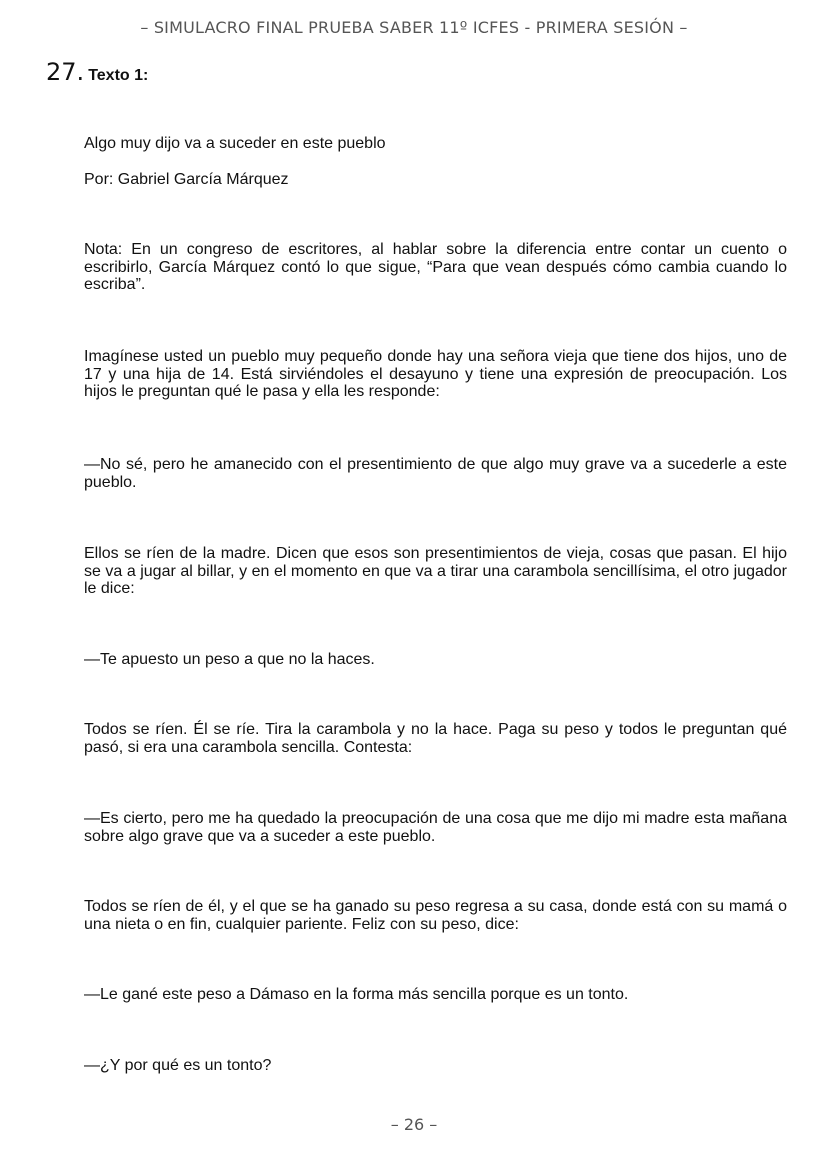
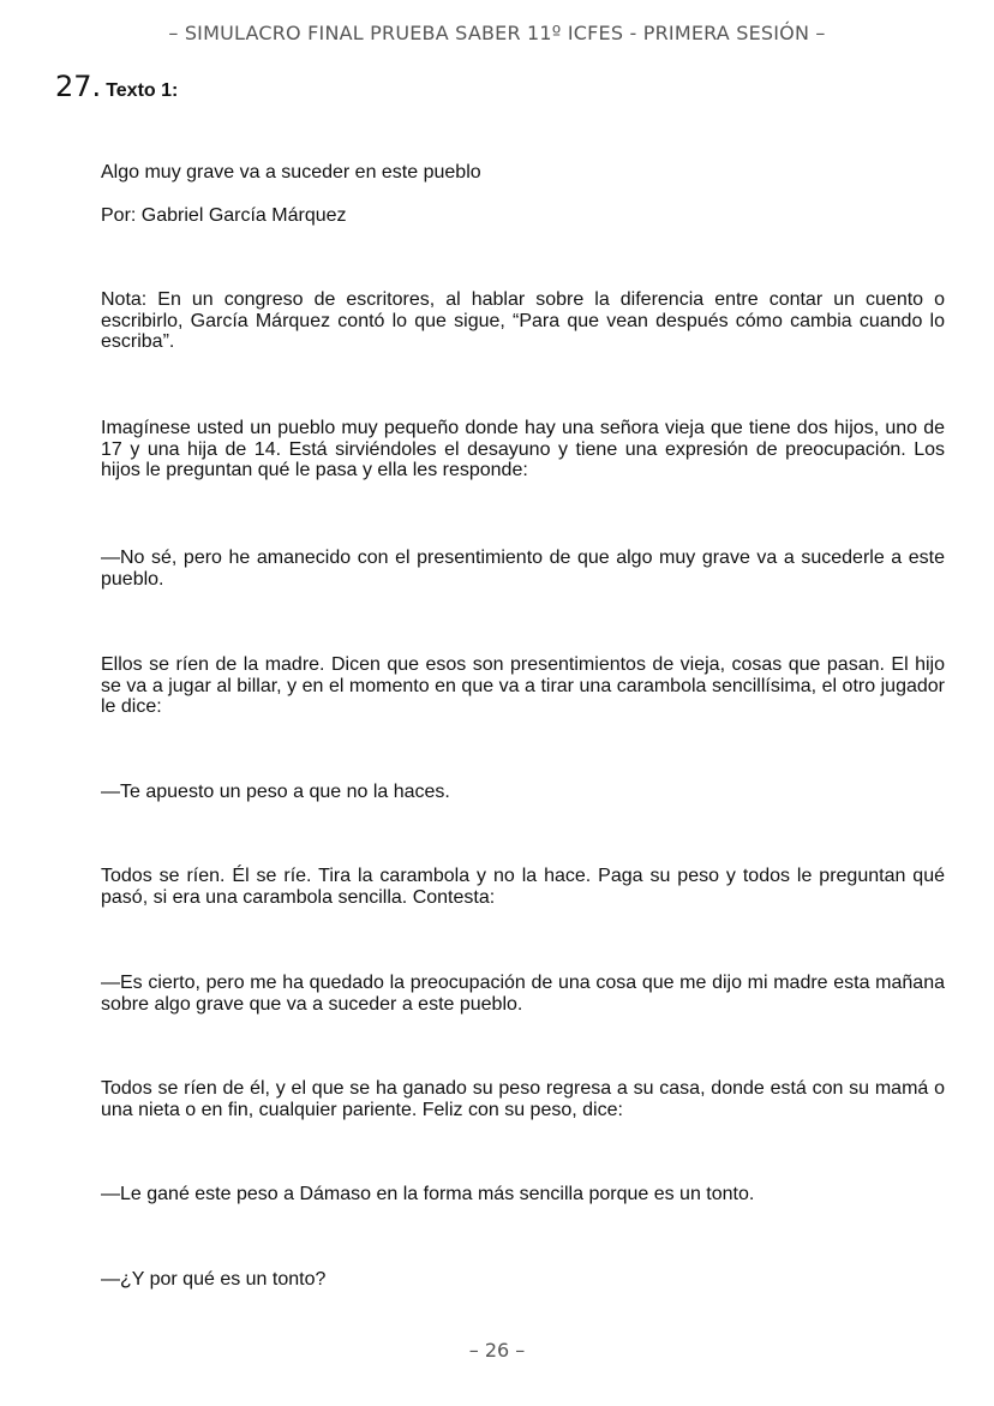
  – SIMULACRO FINAL PRUEBA SABER 11º ICFES - PRIMERA SESIÓN –
  27
  .
  Texto 1:
- Algo muy dijo va a suceder en este pueblo
+ Algo muy grave va a suceder en este pueblo
  Por: Gabriel García Márquez
  Nota: En un congreso de escritores, al hablar sobre la diferencia entre contar un cuento o escribirlo, García Márquez contó lo que sigue, “Para que vean después cómo cambia cuando lo escriba”.
  Imagínese usted un pueblo muy pequeño donde hay una señora vieja que tiene dos hijos, uno de 17 y una hija de 14. Está sirviéndoles el desayuno y tiene una expresión de preocupación. Los hijos le preguntan qué le pasa y ella les responde:
  —No sé, pero he amanecido con el presentimiento de que algo muy grave va a sucederle a este pueblo.
  Ellos se ríen de la madre. Dicen que esos son presentimientos de vieja, cosas que pasan. El hijo se va a jugar al billar, y en el momento en que va a tirar una carambola sencillísima, el otro jugador le dice:
  —Te apuesto un peso a que no la haces.
  Todos se ríen. Él se ríe. Tira la carambola y no la hace. Paga su peso y todos le preguntan qué pasó, si era una carambola sencilla. Contesta:
  —Es cierto, pero me ha quedado la preocupación de una cosa que me dijo mi madre esta mañana sobre algo grave que va a suceder a este pueblo.
  Todos se ríen de él, y el que se ha ganado su peso regresa a su casa, donde está con su mamá o una nieta o en fin, cualquier pariente. Feliz con su peso, dice:
  —Le gané este peso a Dámaso en la forma más sencilla porque es un tonto.
  —¿Y por qué es un tonto?
  – 26 –
